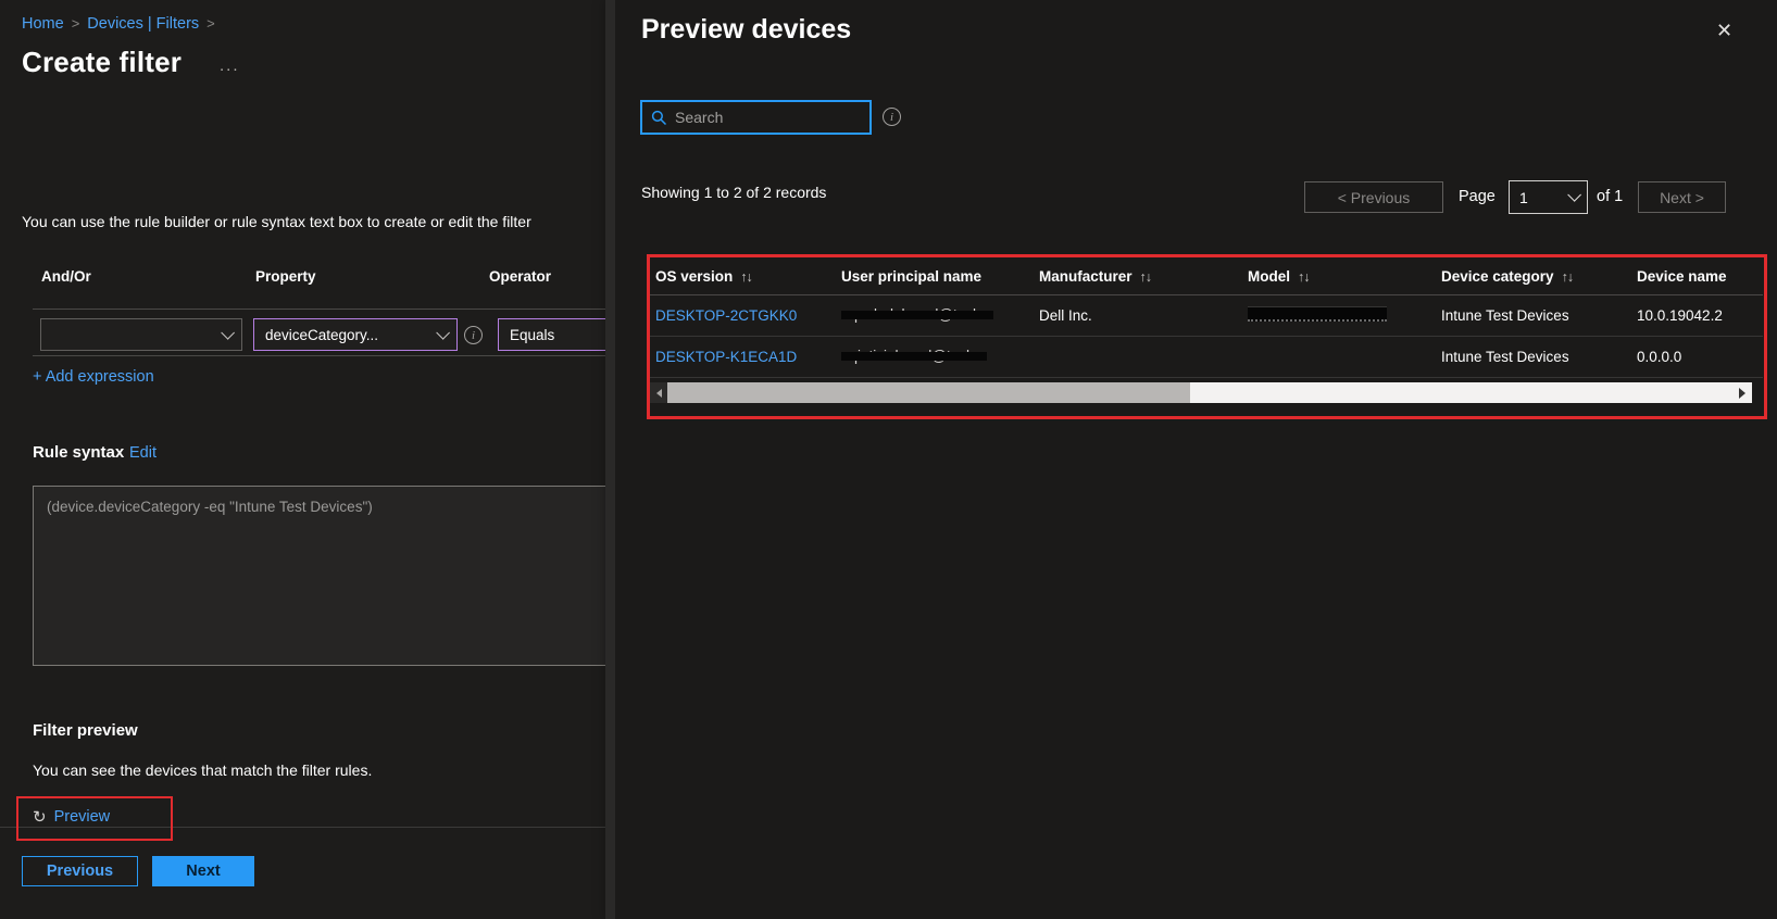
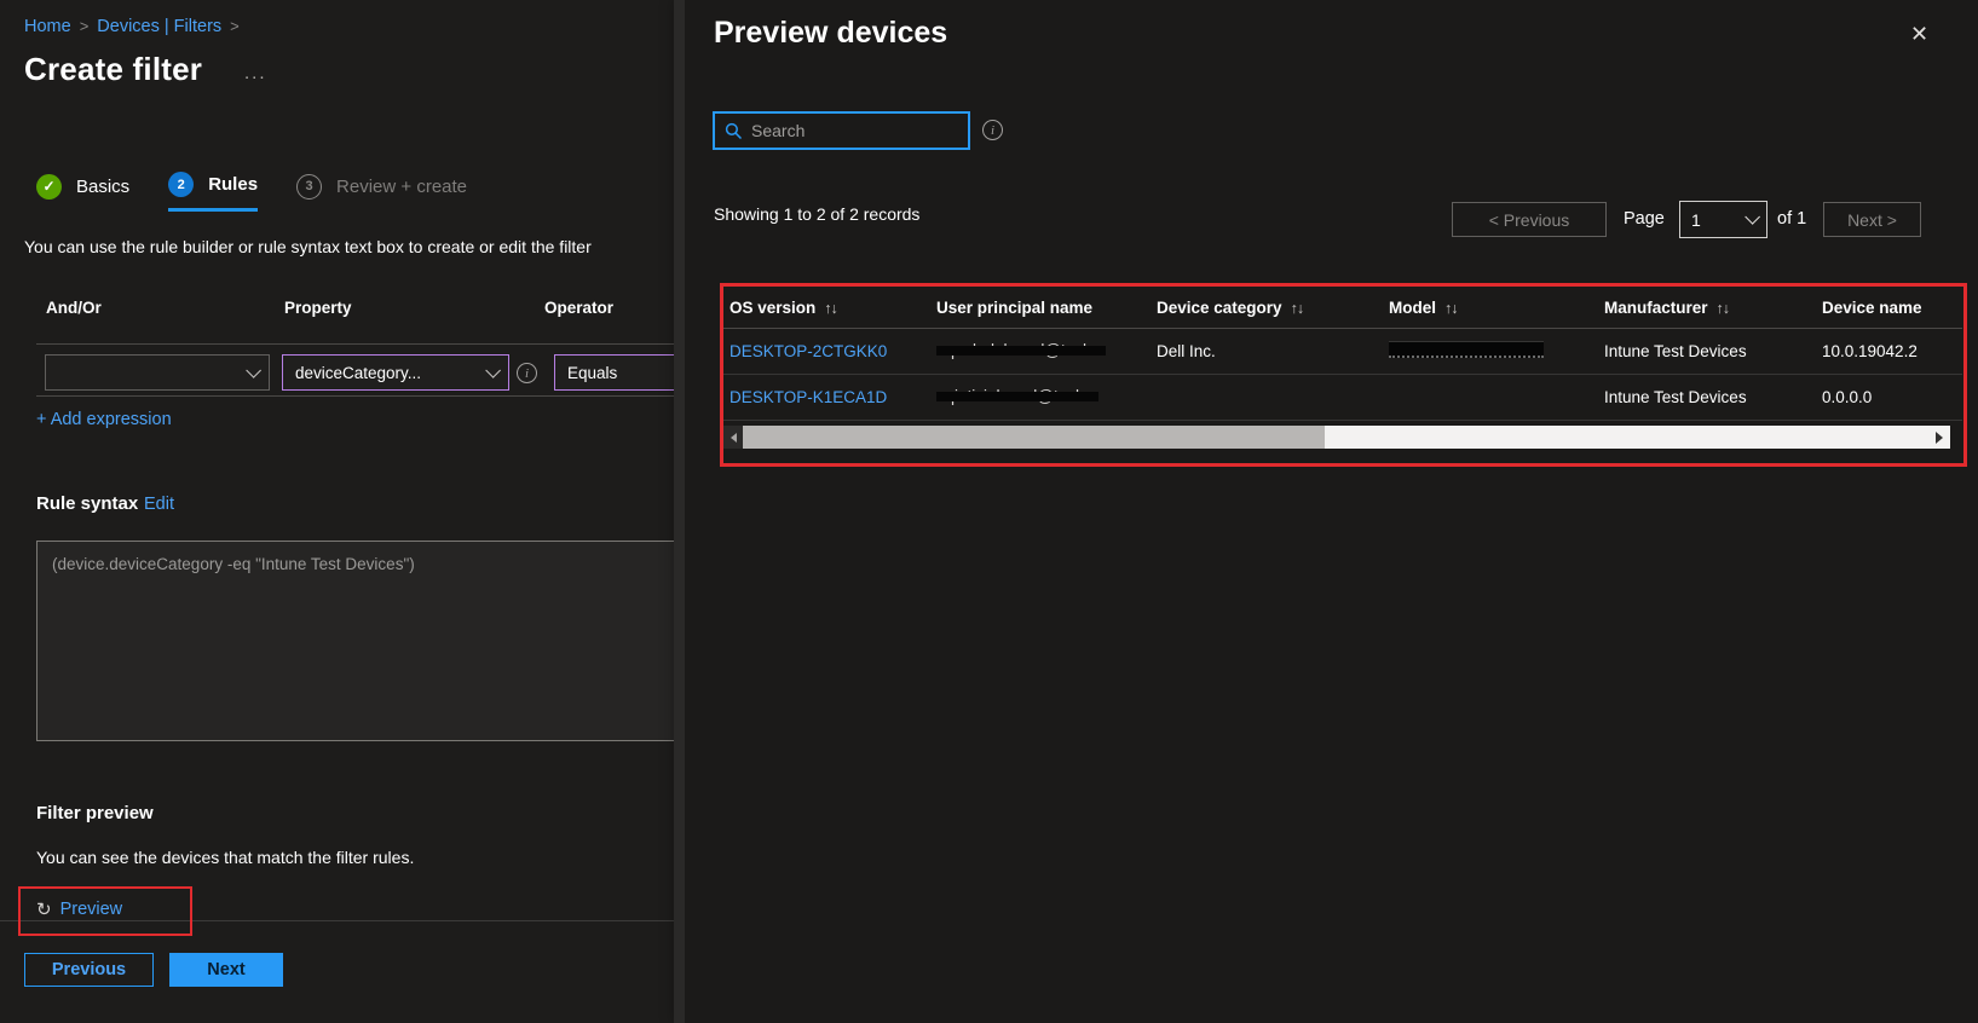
  Home > Devices | Filters >
  Create filter
  ...
+ ✓
+ Basics
+ 2
+ Rules
+ 3
+ Review + create
  You can use the rule builder or rule syntax text box to create or edit the filter
  And/Or
  Property
  Operator
  deviceCategory...
  i
  Equals
  + Add expression
  Rule syntax
  Edit
  (device.deviceCategory -eq "Intune Test Devices")
  Filter preview
  You can see the devices that match the filter rules.
  ↻
  Preview
  Previous
  Next
  Preview devices
  ✕
  Search
  i
  Showing 1 to 2 of 2 records
  < Previous
  Page
  1
  of 1
  Next >
  OS version ↑↓
  User principal name
- Manufacturer ↑↓
+ Device category ↑↓
  Model ↑↓
- Device category ↑↓
+ Manufacturer ↑↓
  Device name
  DESKTOP-2CTGKK0
  uqaebalahmad@tech...
  Dell Inc.
  Intune Test Devices
  10.0.19042.2
  DESKTOP-K1ECA1D
  eqintisiahmad@tech...
  Intune Test Devices
  0.0.0.0
